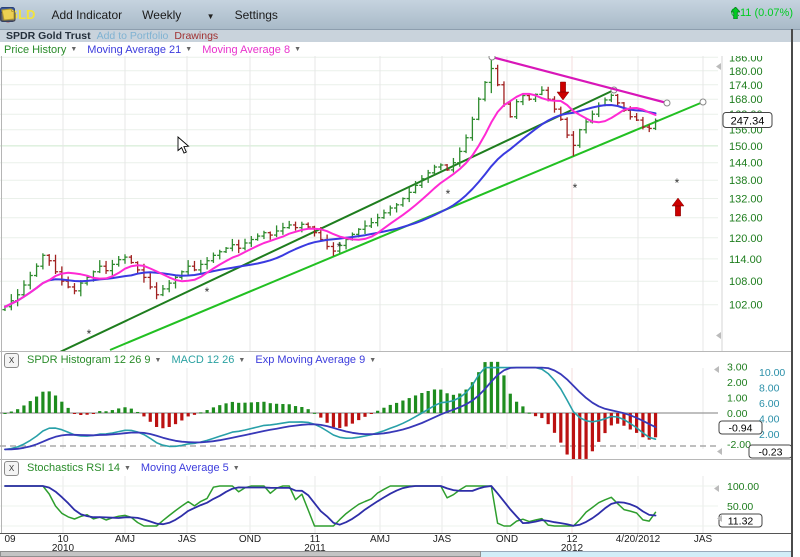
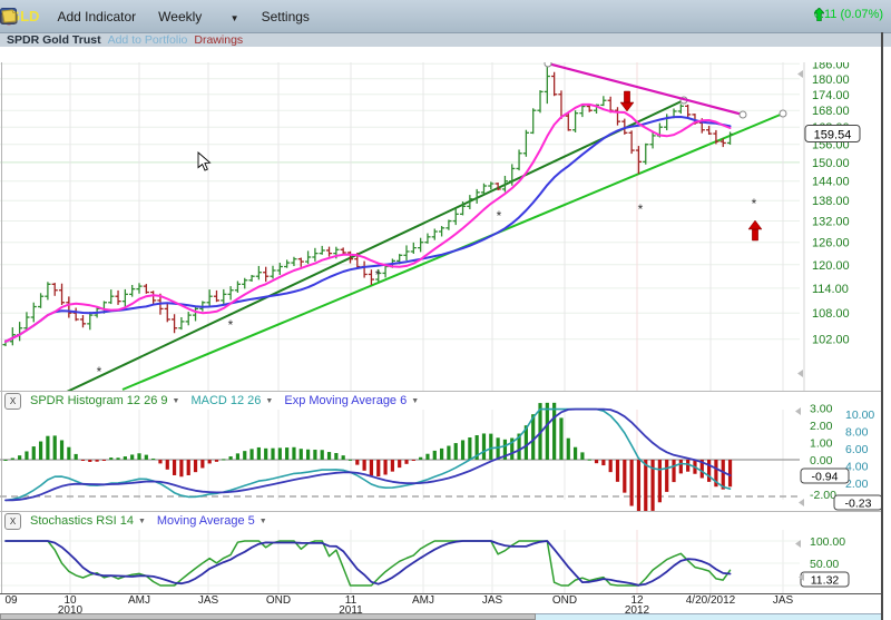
  Add Indicator
  Weekly ▼
  Settings
  .11 (0.07%)
  SPDR Gold Trust
  Add to Portfolio
  Drawings
- Price History
- Moving Average 21
- Moving Average 8
  *
  *
  *
  *
  *
  *
  186.00
  180.00
  174.00
  168.00
  156.00
  150.00
  144.00
  138.00
  132.00
  126.00
  120.00
  114.00
  108.00
  102.00
- 247.34
+ 159.54
  X
  SPDR Histogram 12 26 9
  MACD 12 26
- Exp Moving Average 9
+ Exp Moving Average 6
  3.00
  2.00
  1.00
  0.00
  -2.00
  10.00
  8.00
  6.00
  4.00
  2.00
  -0.94
  -0.23
  X
  Stochastics RSI 14
  Moving Average 5
  100.00
  50.00
  11.32
  09
  10
  2010
  AMJ
  JAS
  OND
  11
  2011
  AMJ
  JAS
  OND
  12
  2012
  4/20/2012
  JAS
